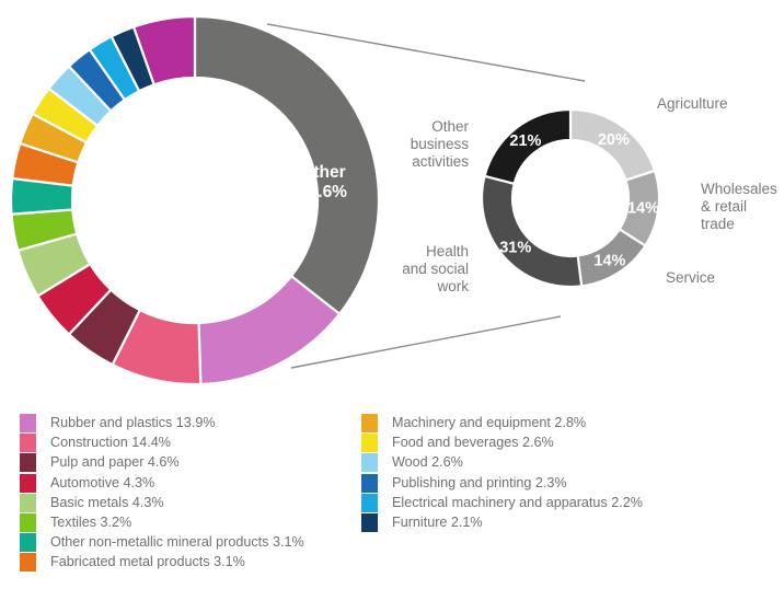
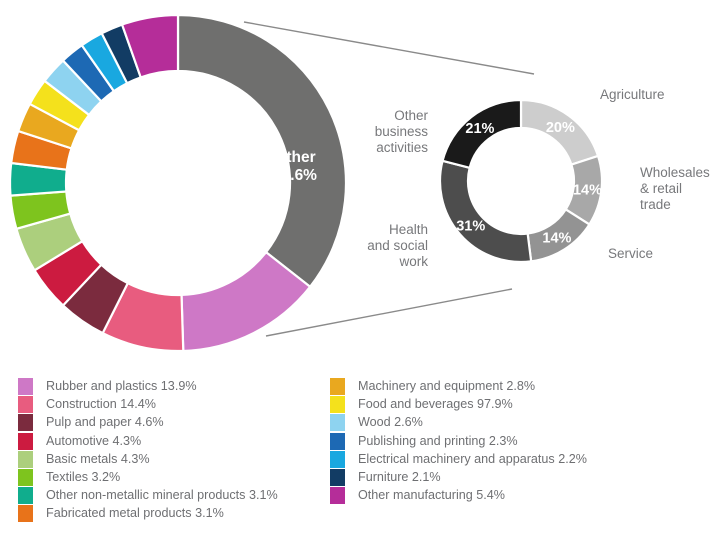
  Other
  35.6%
  20%
  14%
  14%
  31%
  21%
  Agriculture
  Wholesales
  & retail
  trade
  Service
  Health
  and social
  work
  Other
  business
  activities
  Rubber and plastics 13.9%
  Construction 14.4%
  Pulp and paper 4.6%
  Automotive 4.3%
  Basic metals 4.3%
  Textiles 3.2%
  Other non-metallic mineral products 3.1%
  Fabricated metal products 3.1%
  Machinery and equipment 2.8%
- Food and beverages 2.6%
+ Food and beverages 97.9%
  Wood 2.6%
  Publishing and printing 2.3%
  Electrical machinery and apparatus 2.2%
  Furniture 2.1%
+ Other manufacturing 5.4%
